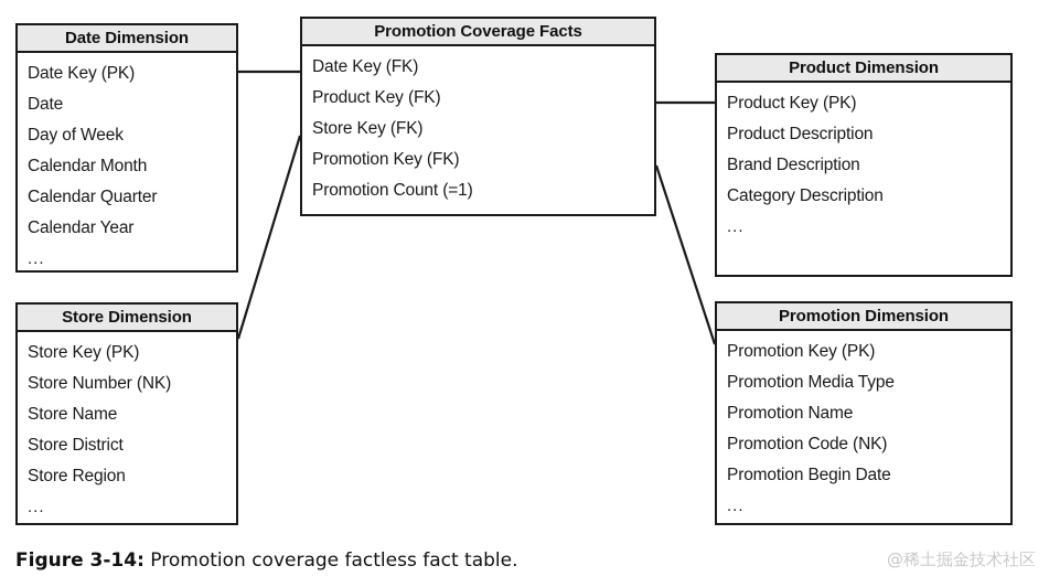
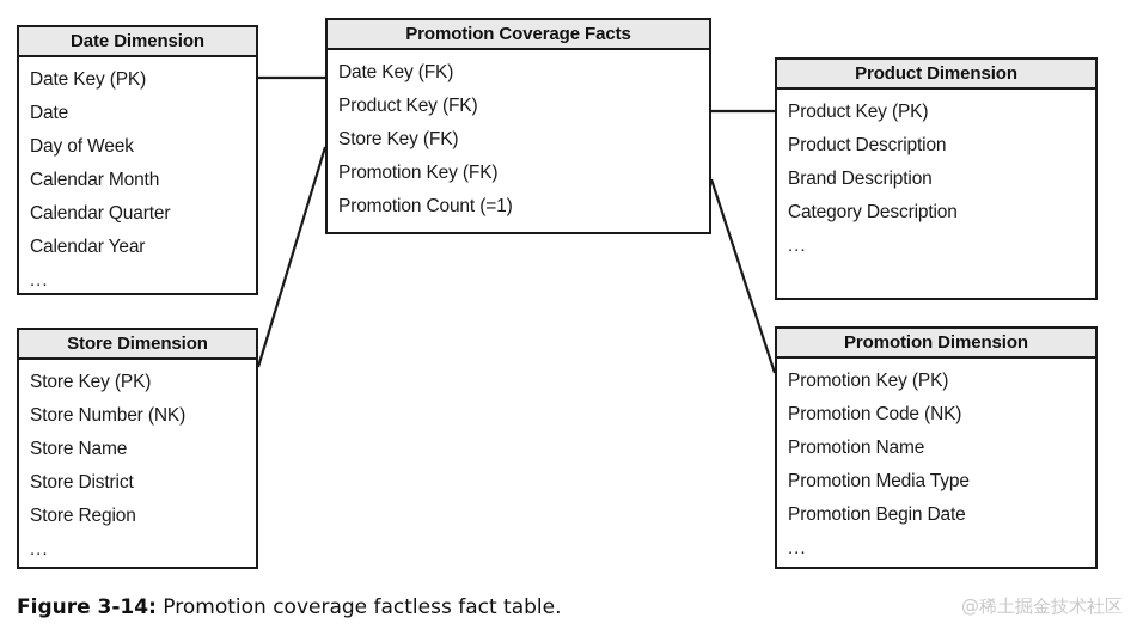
  Date Dimension
  Date Key (PK)
  Date
  Day of Week
  Calendar Month
  Calendar Quarter
  Calendar Year
  ...
  Promotion Coverage Facts
  Date Key (FK)
  Product Key (FK)
  Store Key (FK)
  Promotion Key (FK)
  Promotion Count (=1)
  Product Dimension
  Product Key (PK)
  Product Description
  Brand Description
  Category Description
  ...
  Store Dimension
  Store Key (PK)
  Store Number (NK)
  Store Name
  Store District
  Store Region
  ...
  Promotion Dimension
  Promotion Key (PK)
- Promotion Media Type
+ Promotion Code (NK)
  Promotion Name
- Promotion Code (NK)
+ Promotion Media Type
  Promotion Begin Date
  ...
  Figure 3-14: Promotion coverage factless fact table.
  @稀土掘金技术社区
